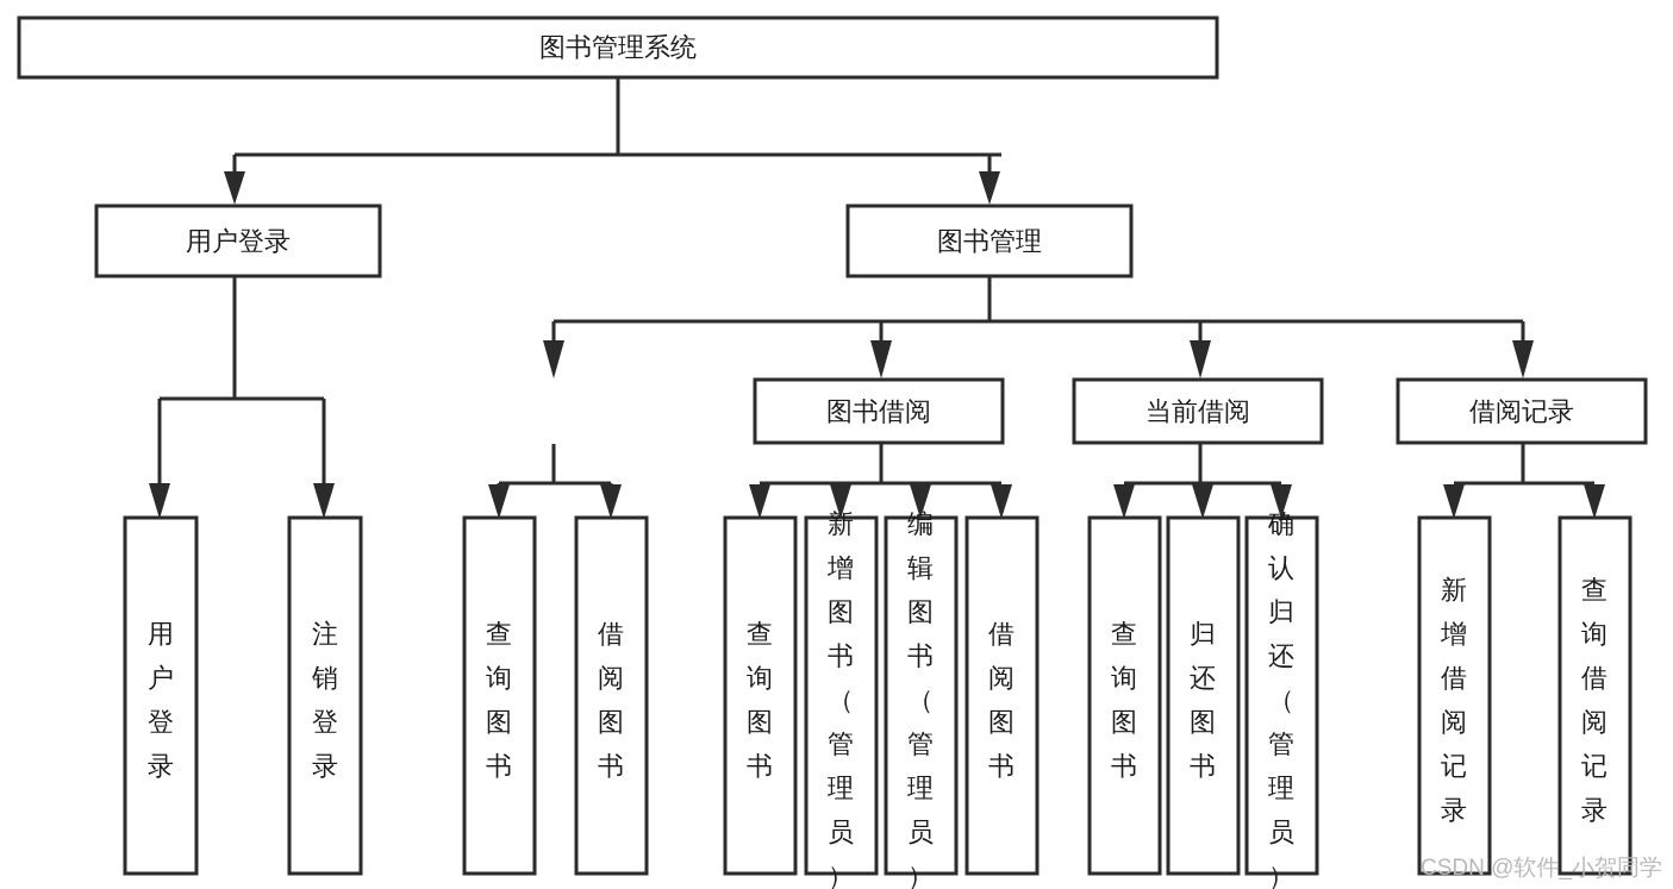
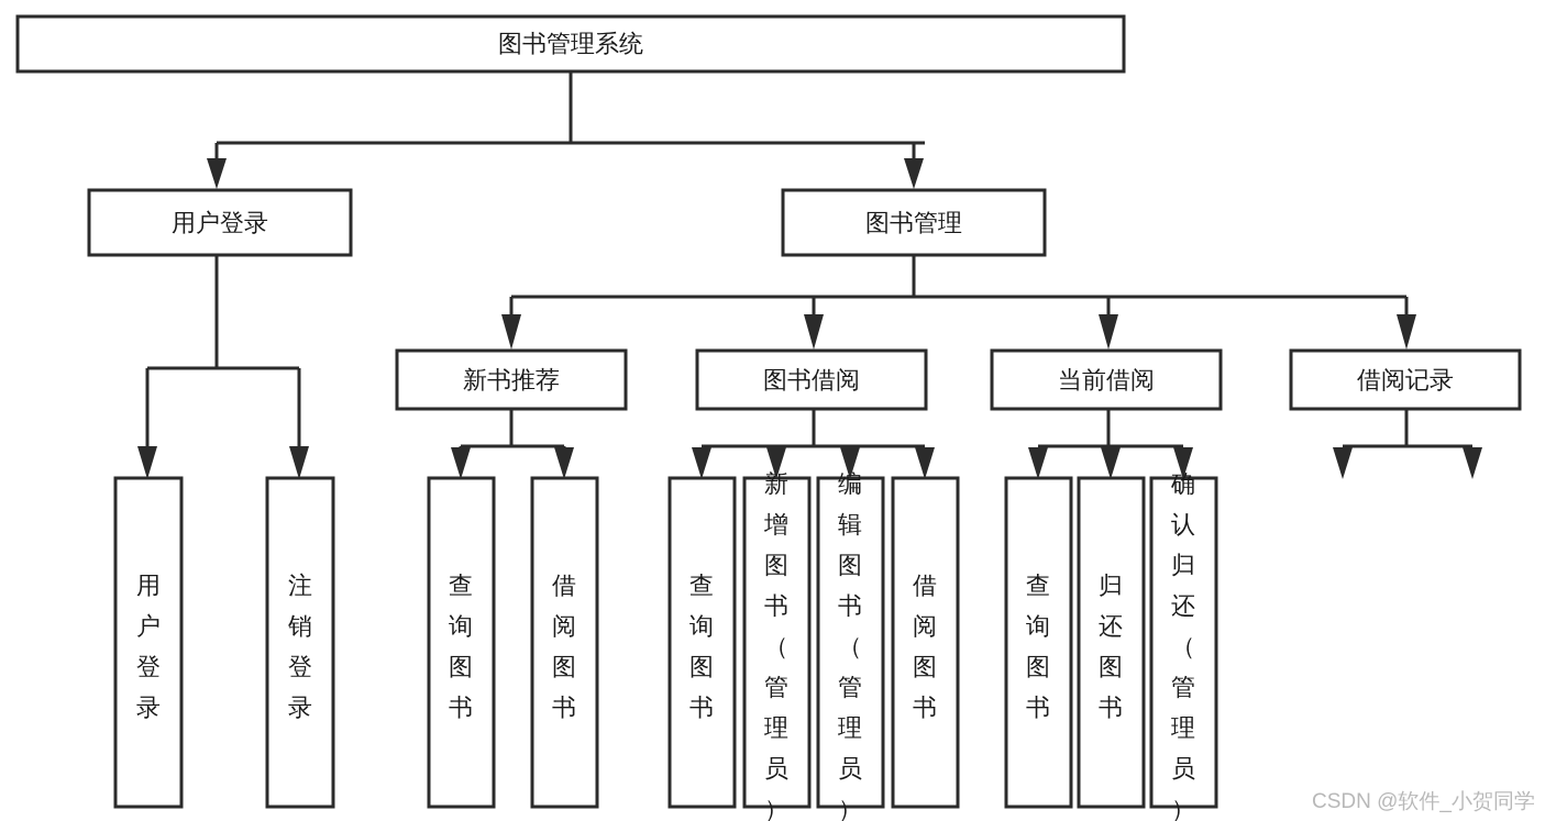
  图书管理系统
  用户登录
  图书管理
+ 新书推荐
  图书借阅
  当前借阅
  借阅记录
  用户登录
  注销登录
  查询图书
  借阅图书
  查询图书
  新增图书（管理员）
  编辑图书（管理员）
  借阅图书
  查询图书
  归还图书
  确认归还（管理员）
- 新增借阅记录
- 查询借阅记录
  CSDN @软件_小贺同学
